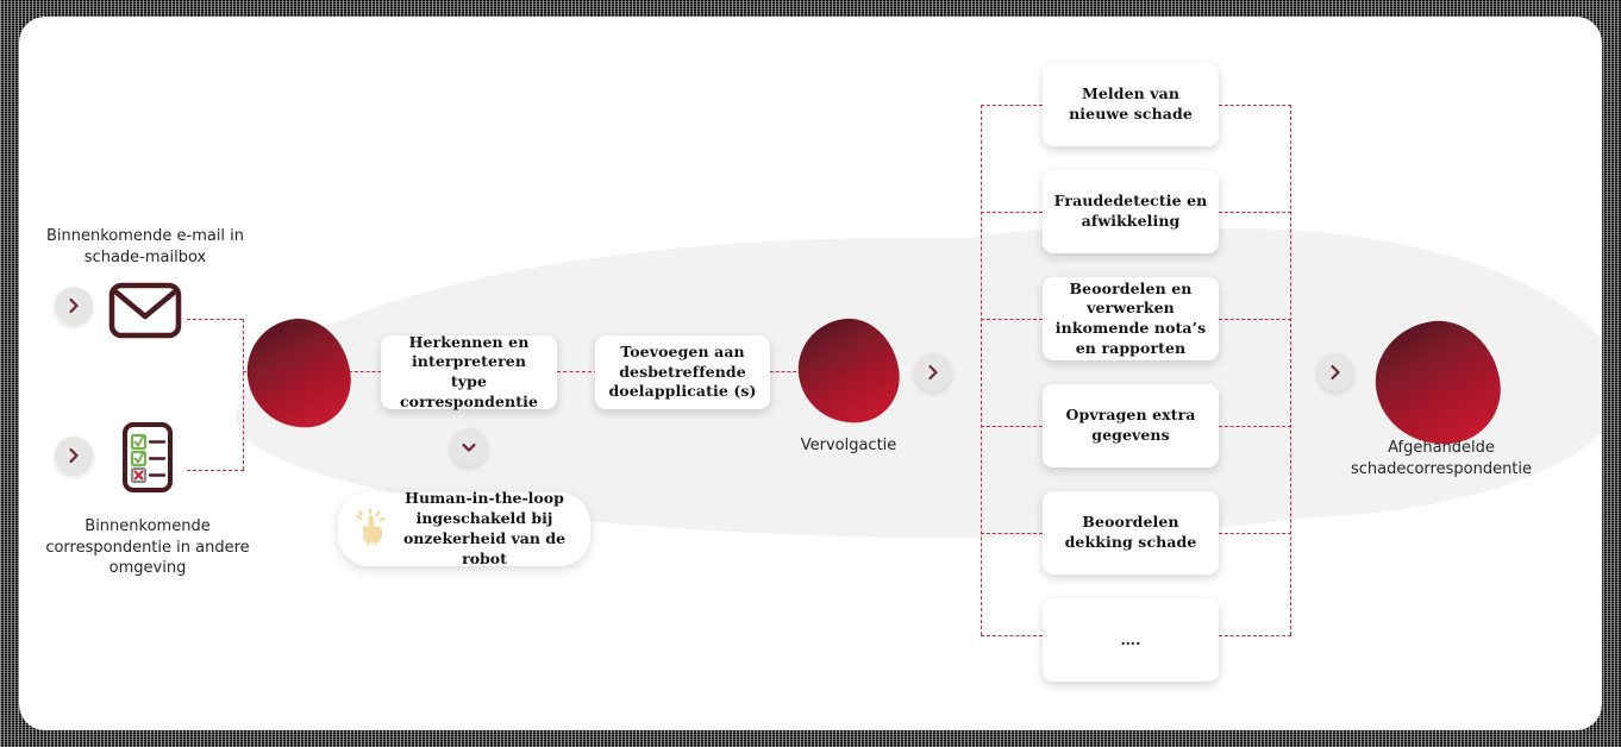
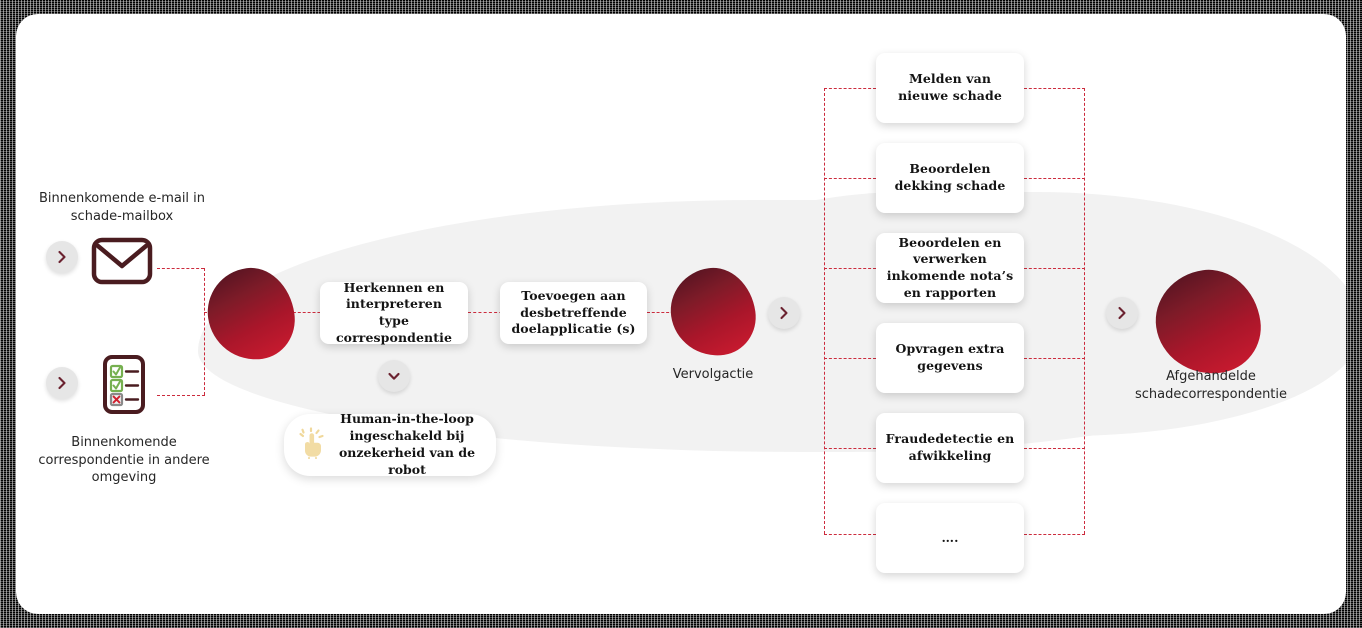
  Binnenkomende e-mail in
  schade-mailbox
  Binnenkomende
  correspondentie in andere
  omgeving
  Herkennen en interpreteren type correspondentie
  Toevoegen aan desbetreffende doelapplicatie (s)
  Human-in-the-loop ingeschakeld bij onzekerheid van de robot
  Vervolgactie
  Melden van nieuwe schade
- Fraudedetectie en afwikkeling
+ Beoordelen dekking schade
  Beoordelen en verwerken inkomende nota’s en rapporten
  Opvragen extra gegevens
- Beoordelen dekking schade
+ Fraudedetectie en afwikkeling
  ….
  Afgehandelde
  schadecorrespondentie
